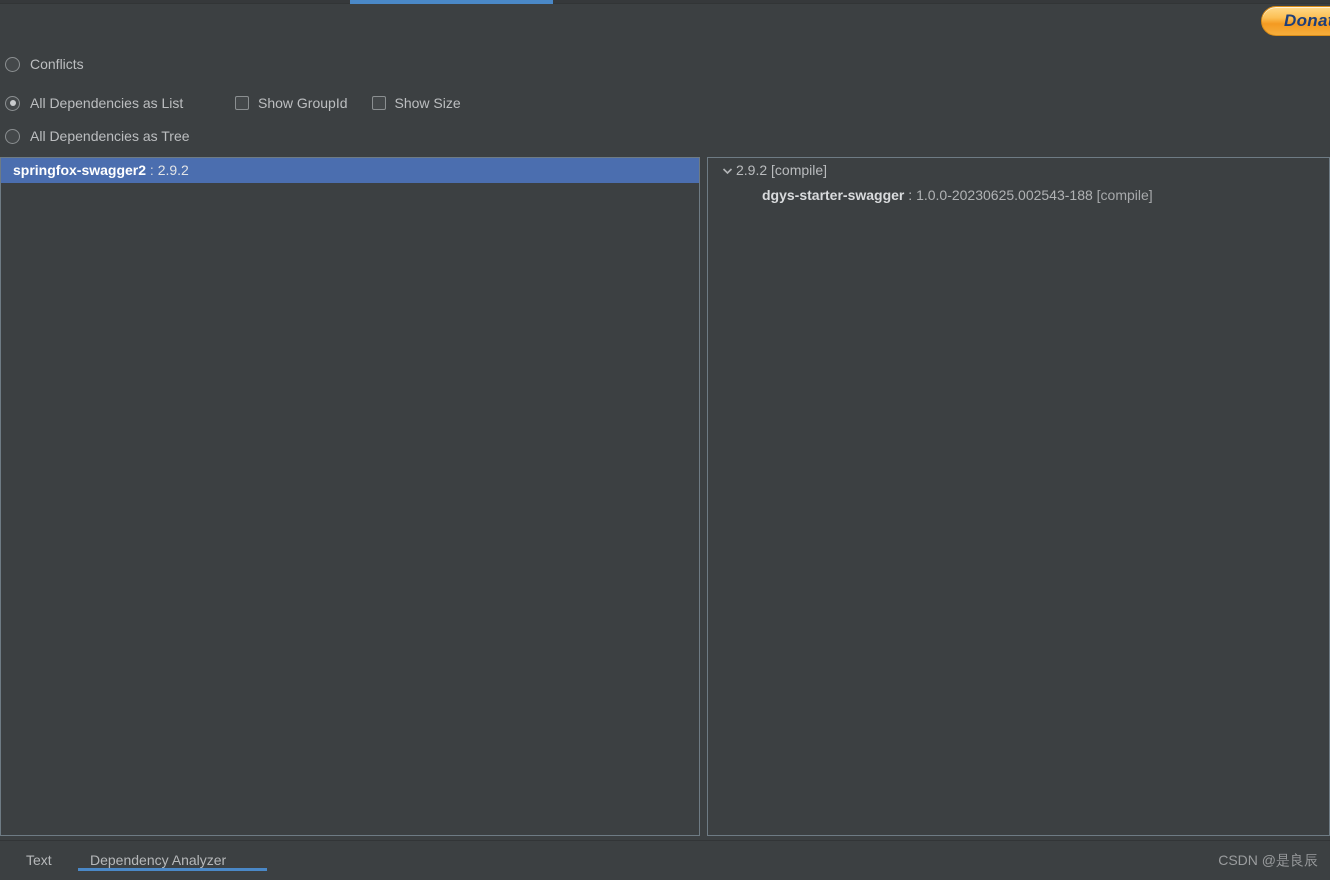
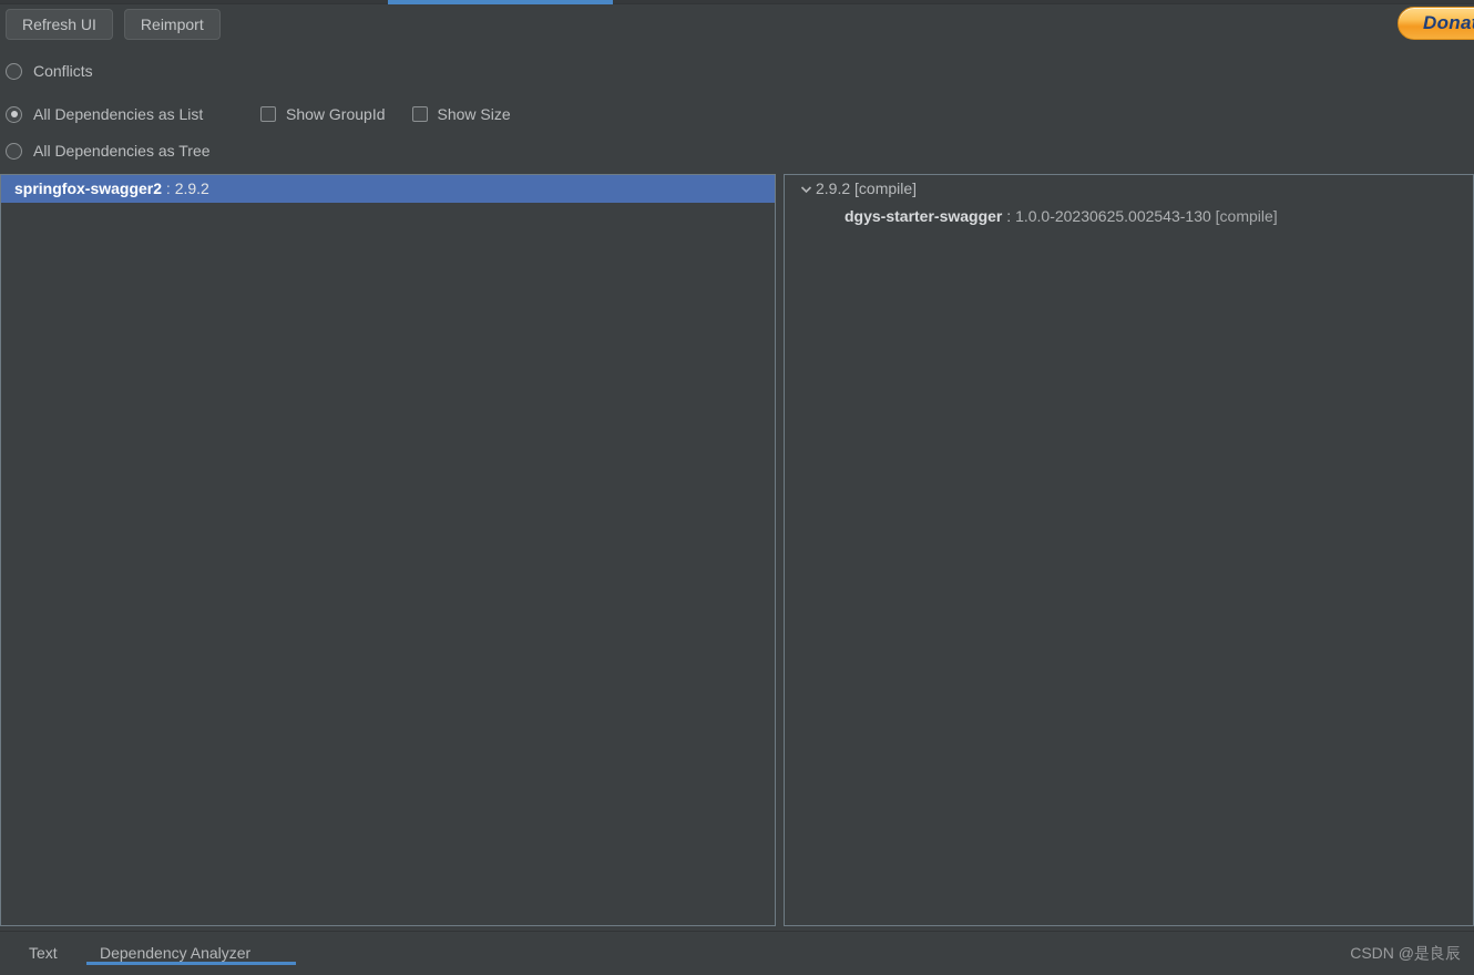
+ Refresh UI
+ Reimport
  Conflicts
  All Dependencies as List
  All Dependencies as Tree
  Show GroupId
  Show Size
  springfox-swagger2 : 2.9.2
  2.9.2 [compile]
- dgys-starter-swagger : 1.0.0-20230625.002543-188 [compile]
+ dgys-starter-swagger : 1.0.0-20230625.002543-130 [compile]
  Text
  Dependency Analyzer
  CSDN @是良辰
